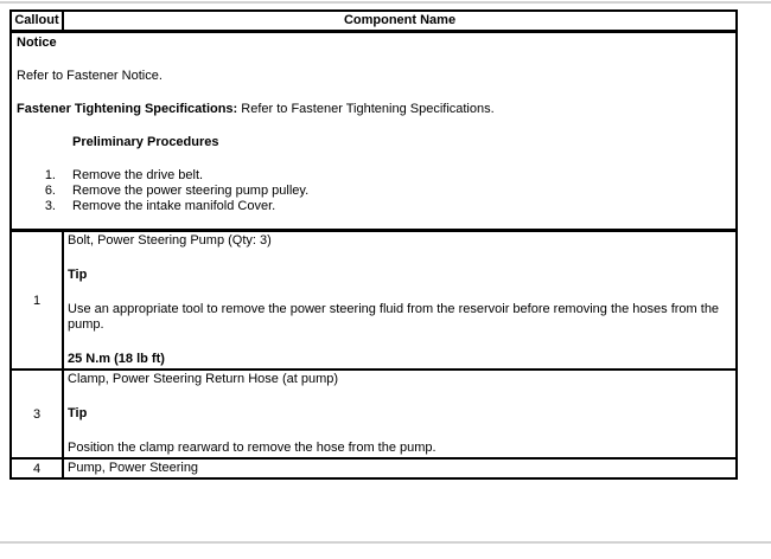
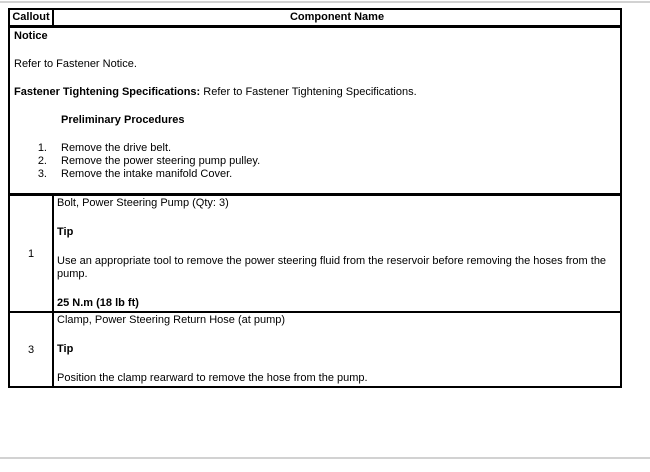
  Callout	Component Name
- NoticeRefer to Fastener Notice.Fastener Tightening Specifications: Refer to Fastener Tightening Specifications.Preliminary Procedures1. Remove the drive belt.6. Remove the power steering pump pulley.3. Remove the intake manifold Cover.
+ NoticeRefer to Fastener Notice.Fastener Tightening Specifications: Refer to Fastener Tightening Specifications.Preliminary Procedures1. Remove the drive belt.2. Remove the power steering pump pulley.3. Remove the intake manifold Cover.
  1	Bolt, Power Steering Pump (Qty: 3)TipUse an appropriate tool to remove the power steering fluid from the reservoir before removing the hoses from the pump.25 N.m (18 lb ft)
  3	Clamp, Power Steering Return Hose (at pump)TipPosition the clamp rearward to remove the hose from the pump.
- 4	Pump, Power Steering
